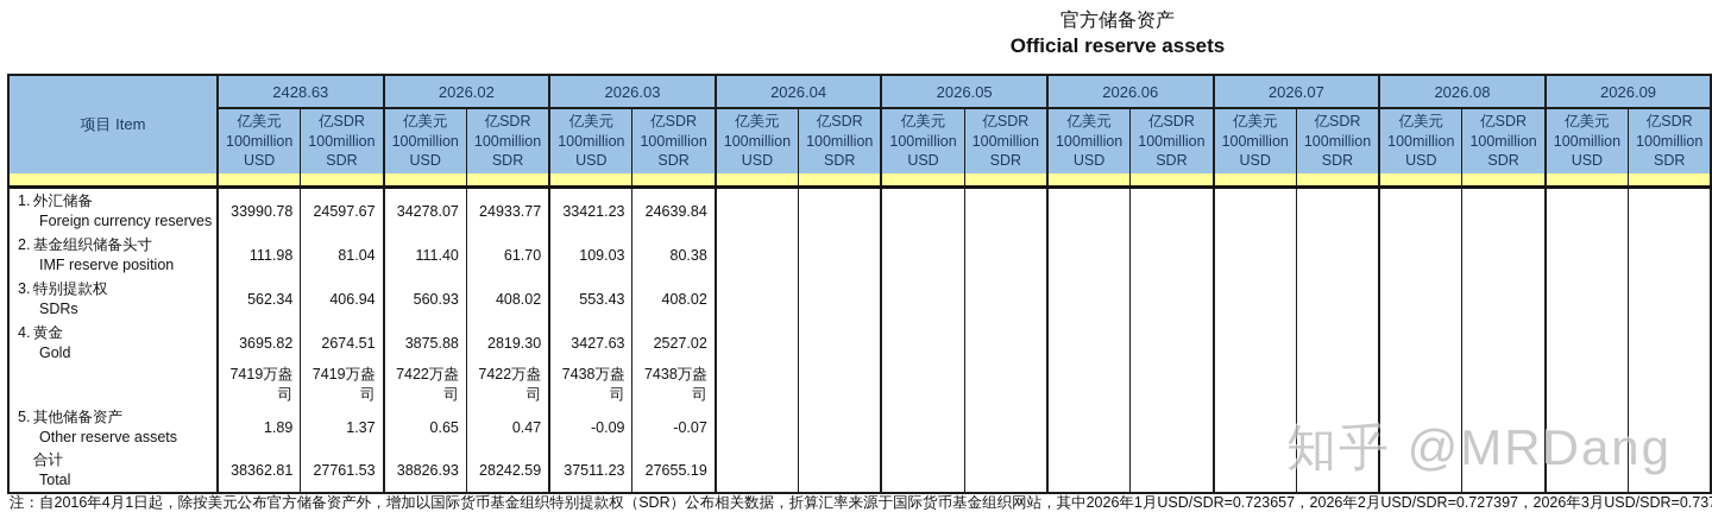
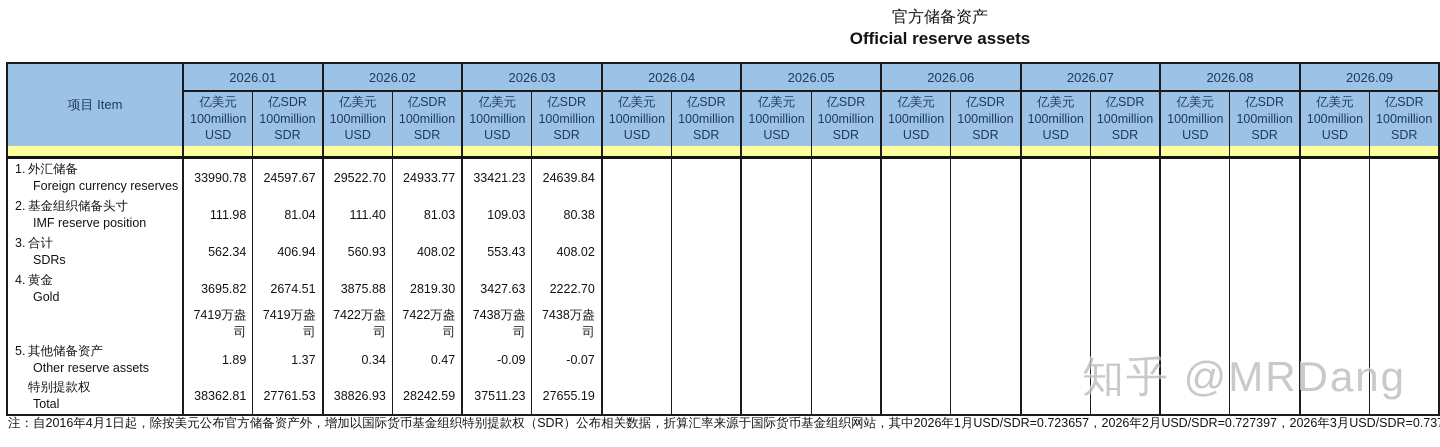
  官方储备资产
  Official reserve assets
- 项目 Item	2428.63	2026.02	2026.03	2026.04	2026.05	2026.06	2026.07	2026.08	2026.09
+ 项目 Item	2026.01	2026.02	2026.03	2026.04	2026.05	2026.06	2026.07	2026.08	2026.09
  亿美元100millionUSD	亿SDR100millionSDR	亿美元100millionUSD	亿SDR100millionSDR	亿美元100millionUSD	亿SDR100millionSDR	亿美元100millionUSD	亿SDR100millionSDR	亿美元100millionUSD	亿SDR100millionSDR	亿美元100millionUSD	亿SDR100millionSDR	亿美元100millionUSD	亿SDR100millionSDR	亿美元100millionUSD	亿SDR100millionSDR	亿美元100millionUSD	亿SDR100millionSDR
- 1. 外汇储备Foreign currency reserves	33990.78	24597.67	34278.07	24933.77	33421.23	24639.84
+ 1. 外汇储备Foreign currency reserves	33990.78	24597.67	29522.70	24933.77	33421.23	24639.84
- 2. 基金组织储备头寸IMF reserve position	111.98	81.04	111.40	61.70	109.03	80.38
+ 2. 基金组织储备头寸IMF reserve position	111.98	81.04	111.40	81.03	109.03	80.38
- 3. 特别提款权SDRs	562.34	406.94	560.93	408.02	553.43	408.02
+ 3. 合计SDRs	562.34	406.94	560.93	408.02	553.43	408.02
- 4. 黄金Gold	3695.82	2674.51	3875.88	2819.30	3427.63	2527.02
+ 4. 黄金Gold	3695.82	2674.51	3875.88	2819.30	3427.63	2222.70
  	7419万盎司	7419万盎司	7422万盎司	7422万盎司	7438万盎司	7438万盎司
- 5. 其他储备资产Other reserve assets	1.89	1.37	0.65	0.47	-0.09	-0.07
+ 5. 其他储备资产Other reserve assets	1.89	1.37	0.34	0.47	-0.09	-0.07
- 合计Total	38362.81	27761.53	38826.93	28242.59	37511.23	27655.19
+ 特别提款权Total	38362.81	27761.53	38826.93	28242.59	37511.23	27655.19
  注：自2016年4月1日起，除按美元公布官方储备资产外，增加以国际货币基金组织特别提款权（SDR）公布相关数据，折算汇率来源于国际货币基金组织网站，其中2026年1月USD/SDR=0.723657，2026年2月USD/SDR=0.727397，2026年3月USD/SDR=0.73
  知乎 @MRDang
